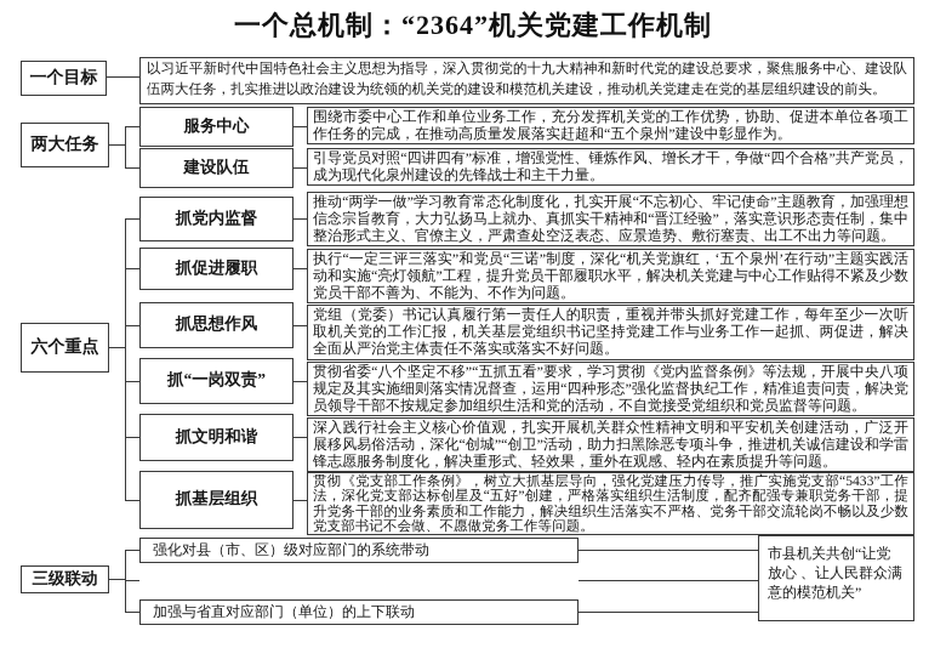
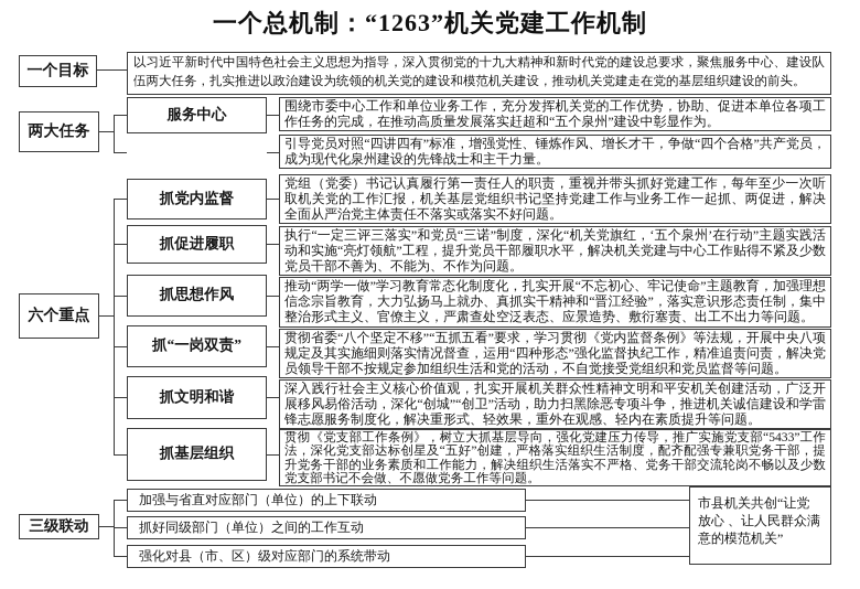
- 一个总机制：“2364”机关党建工作机制
+ 一个总机制：“1263”机关党建工作机制
  一个目标
  两大任务
  六个重点
  三级联动
  以习近平新时代中国特色社会主义思想为指导，深入贯彻党的十九大精神和新时代党的建设总要求，聚焦服务中心、建设队伍两大任务，扎实推进以政治建设为统领的机关党的建设和模范机关建设，推动机关党建走在党的基层组织建设的前头。
  服务中心
- 建设队伍
  抓党内监督
  抓促进履职
  抓思想作风
  抓“一岗双责”
  抓文明和谐
  抓基层组织
  围绕市委中心工作和单位业务工作，充分发挥机关党的工作优势，协助、促进本单位各项工作任务的完成，在推动高质量发展落实赶超和“五个泉州”建设中彰显作为。
  引导党员对照“四讲四有”标准，增强党性、锤炼作风、增长才干，争做“四个合格”共产党员，成为现代化泉州建设的先锋战士和主干力量。
- 推动“两学一做”学习教育常态化制度化，扎实开展“不忘初心、牢记使命”主题教育，加强理想信念宗旨教育，大力弘扬马上就办、真抓实干精神和“晋江经验”，落实意识形态责任制，集中整治形式主义、官僚主义，严肃查处空泛表态、应景造势、敷衍塞责、出工不出力等问题。
+ 党组（党委）书记认真履行第一责任人的职责，重视并带头抓好党建工作，每年至少一次听取机关党的工作汇报，机关基层党组织书记坚持党建工作与业务工作一起抓、两促进，解决全面从严治党主体责任不落实或落实不好问题。
  执行“一定三评三落实”和党员“三诺”制度，深化“机关党旗红，‘五个泉州’在行动”主题实践活动和实施“亮灯领航”工程，提升党员干部履职水平，解决机关党建与中心工作贴得不紧及少数党员干部不善为、不能为、不作为问题。
- 党组（党委）书记认真履行第一责任人的职责，重视并带头抓好党建工作，每年至少一次听取机关党的工作汇报，机关基层党组织书记坚持党建工作与业务工作一起抓、两促进，解决全面从严治党主体责任不落实或落实不好问题。
+ 推动“两学一做”学习教育常态化制度化，扎实开展“不忘初心、牢记使命”主题教育，加强理想信念宗旨教育，大力弘扬马上就办、真抓实干精神和“晋江经验”，落实意识形态责任制，集中整治形式主义、官僚主义，严肃查处空泛表态、应景造势、敷衍塞责、出工不出力等问题。
  贯彻省委“八个坚定不移”“五抓五看”要求，学习贯彻《党内监督条例》等法规，开展中央八项规定及其实施细则落实情况督查，运用“四种形态”强化监督执纪工作，精准追责问责，解决党员领导干部不按规定参加组织生活和党的活动，不自觉接受党组织和党员监督等问题。
  深入践行社会主义核心价值观，扎实开展机关群众性精神文明和平安机关创建活动，广泛开展移风易俗活动，深化“创城”“创卫”活动，助力扫黑除恶专项斗争，推进机关诚信建设和学雷锋志愿服务制度化，解决重形式、轻效果，重外在观感、轻内在素质提升等问题。
  贯彻《党支部工作条例》，树立大抓基层导向，强化党建压力传导，推广实施党支部“5433”工作法，深化党支部达标创星及“五好”创建，严格落实组织生活制度，配齐配强专兼职党务干部，提升党务干部的业务素质和工作能力，解决组织生活落实不严格、党务干部交流轮岗不畅以及少数党支部书记不会做、不愿做党务工作等问题。
- 强化对县（市、区）级对应部门的系统带动
+ 加强与省直对应部门（单位）的上下联动
+ 抓好同级部门（单位）之间的工作互动
- 加强与省直对应部门（单位）的上下联动
+ 强化对县（市、区）级对应部门的系统带动
  市县机关共创“让党放心 、让人民群众满意的模范机关”
